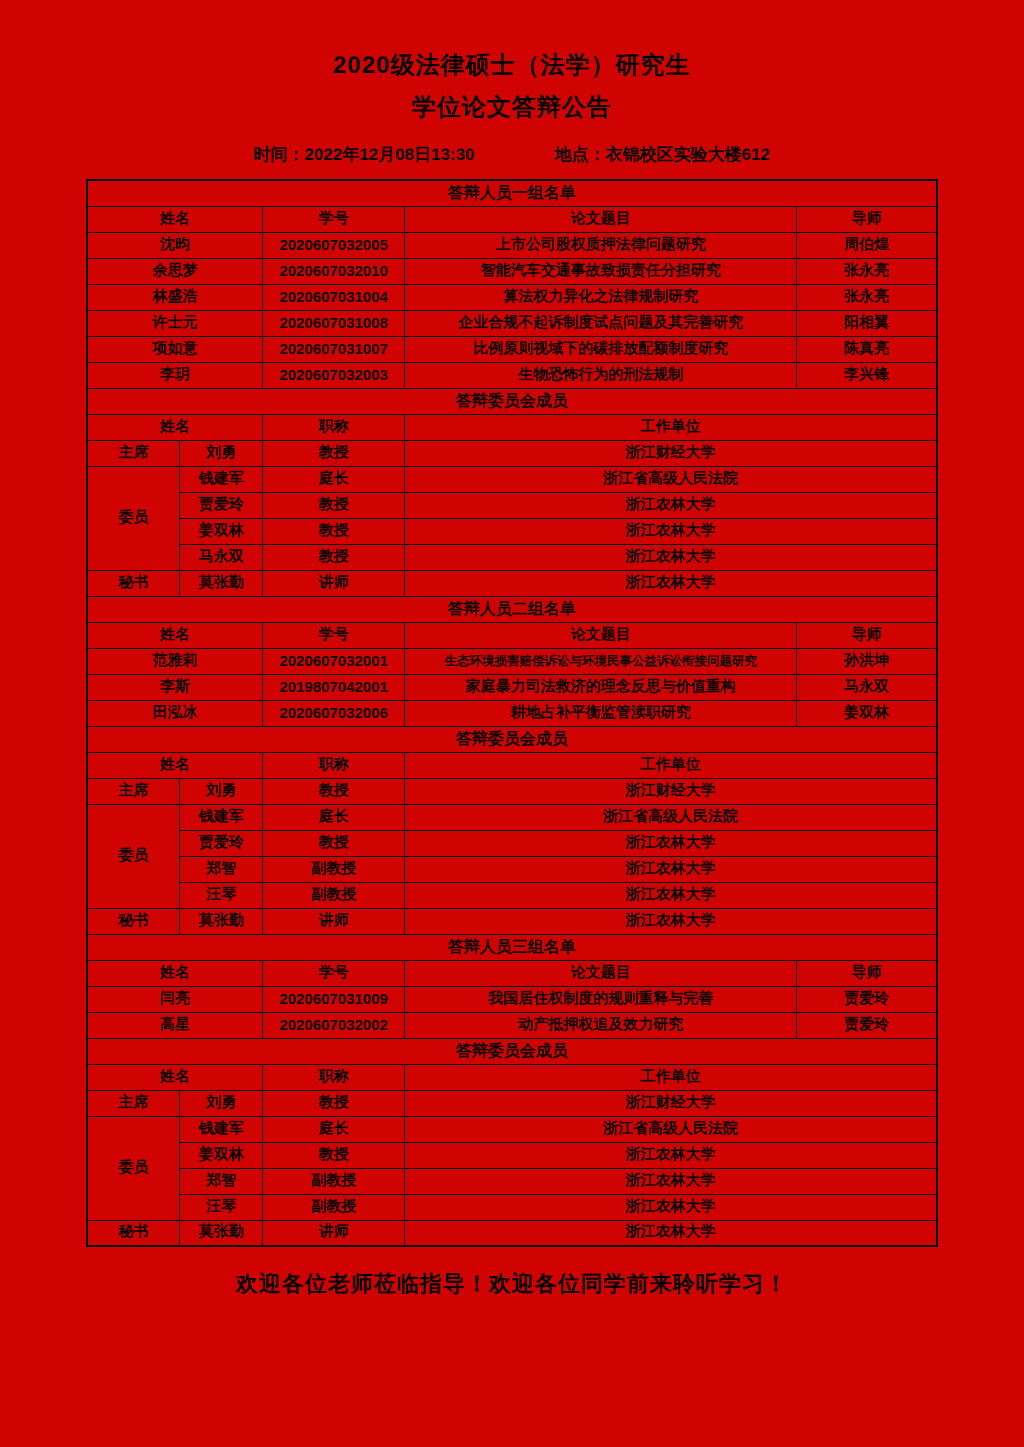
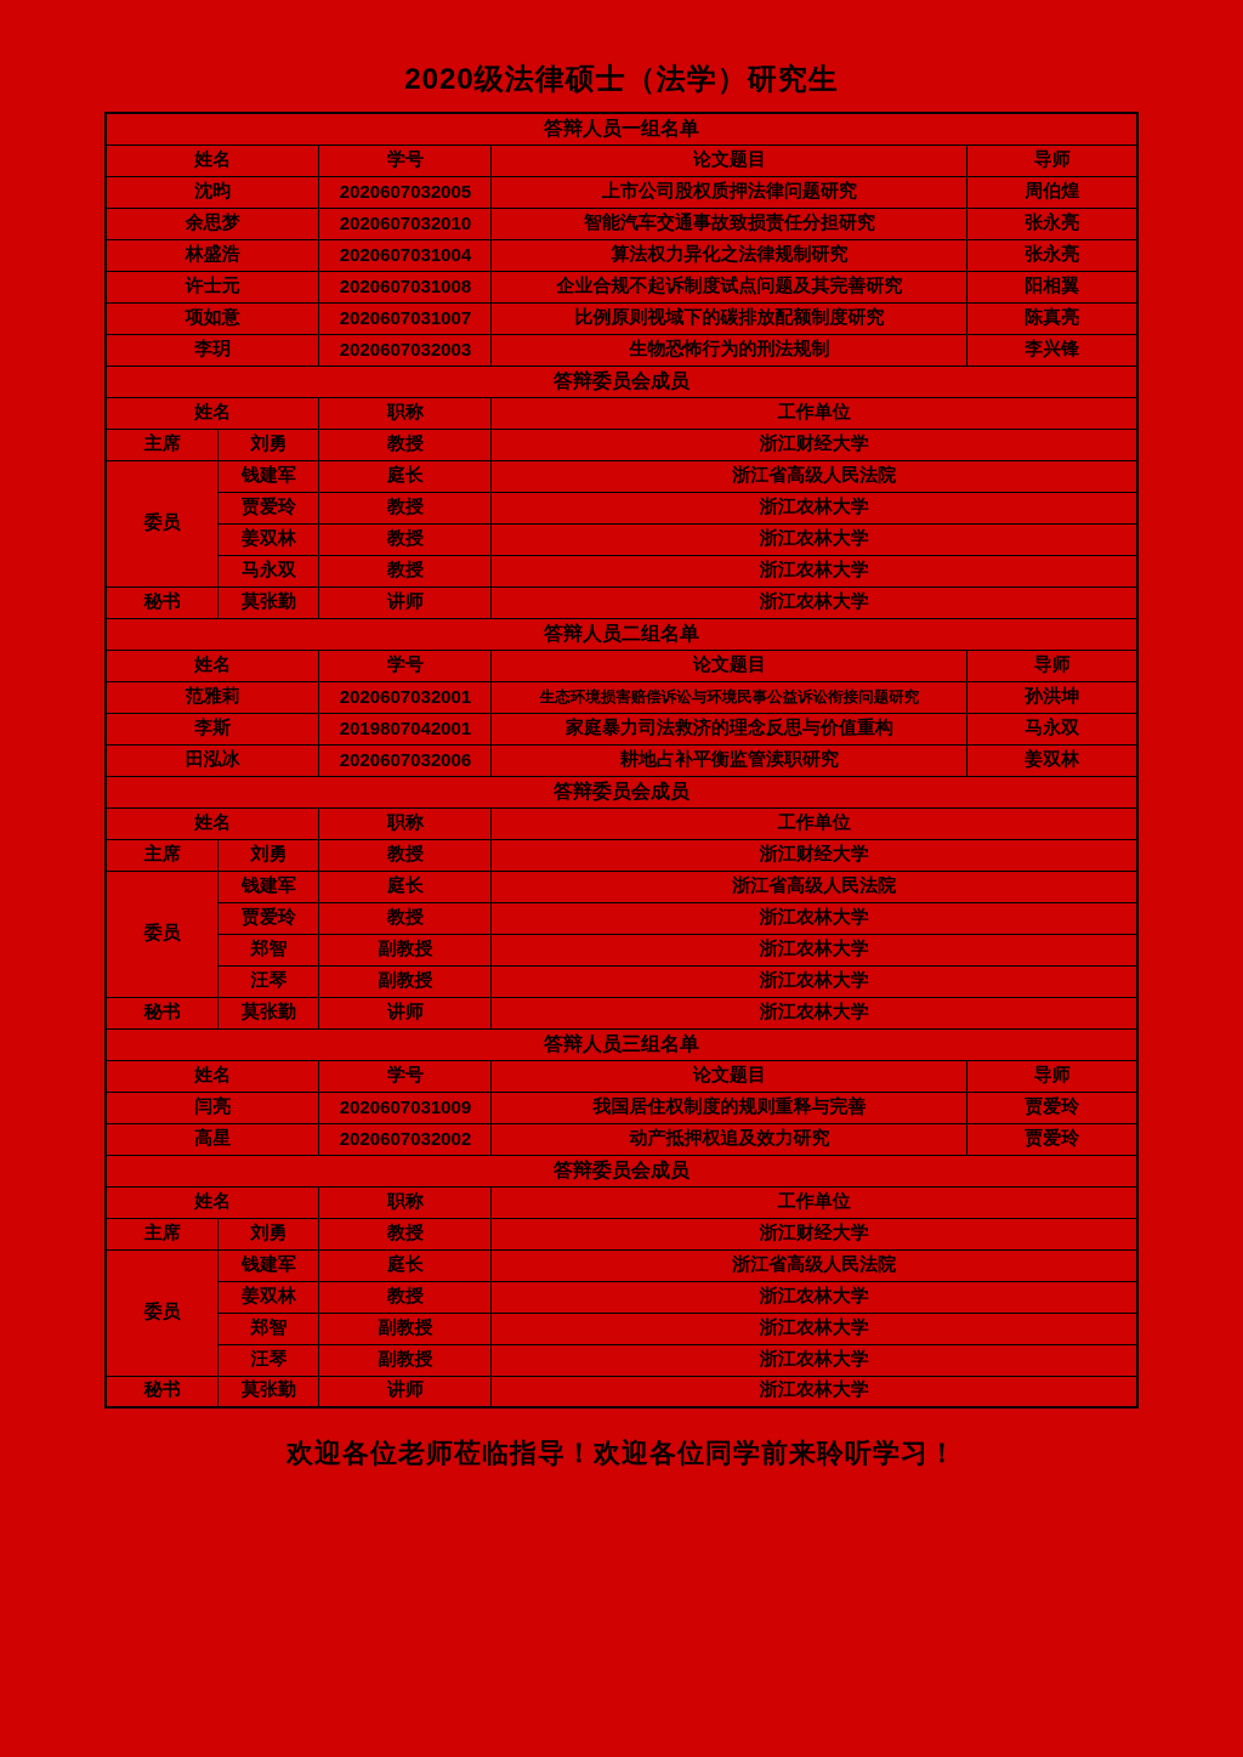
  2020级法律硕士（法学）研究生
- 学位论文答辩公告
- 时间：2022年12月08日13:30
- 地点：衣锦校区实验大楼612
  答辩人员一组名单
  姓名	学号	论文题目	导师
  沈昀	2020607032005	上市公司股权质押法律问题研究	周伯煌
  余思梦	2020607032010	智能汽车交通事故致损责任分担研究	张永亮
  林盛浩	2020607031004	算法权力异化之法律规制研究	张永亮
  许士元	2020607031008	企业合规不起诉制度试点问题及其完善研究	阳相翼
  项如意	2020607031007	比例原则视域下的碳排放配额制度研究	陈真亮
  李玥	2020607032003	生物恐怖行为的刑法规制	李兴锋
  答辩委员会成员
  姓名	职称	工作单位
  主席	刘勇	教授	浙江财经大学
  委员	钱建军	庭长	浙江省高级人民法院
  贾爱玲	教授	浙江农林大学
  姜双林	教授	浙江农林大学
  马永双	教授	浙江农林大学
  秘书	莫张勤	讲师	浙江农林大学
  答辩人员二组名单
  姓名	学号	论文题目	导师
  范雅莉	2020607032001	生态环境损害赔偿诉讼与环境民事公益诉讼衔接问题研究	孙洪坤
  李斯	2019807042001	家庭暴力司法救济的理念反思与价值重构	马永双
  田泓冰	2020607032006	耕地占补平衡监管渎职研究	姜双林
  答辩委员会成员
  姓名	职称	工作单位
  主席	刘勇	教授	浙江财经大学
  委员	钱建军	庭长	浙江省高级人民法院
  贾爱玲	教授	浙江农林大学
  郑智	副教授	浙江农林大学
  汪琴	副教授	浙江农林大学
  秘书	莫张勤	讲师	浙江农林大学
  答辩人员三组名单
  姓名	学号	论文题目	导师
  闫亮	2020607031009	我国居住权制度的规则重释与完善	贾爱玲
  高星	2020607032002	动产抵押权追及效力研究	贾爱玲
  答辩委员会成员
  姓名	职称	工作单位
  主席	刘勇	教授	浙江财经大学
  委员	钱建军	庭长	浙江省高级人民法院
  姜双林	教授	浙江农林大学
  郑智	副教授	浙江农林大学
  汪琴	副教授	浙江农林大学
  秘书	莫张勤	讲师	浙江农林大学
  欢迎各位老师莅临指导！欢迎各位同学前来聆听学习！
